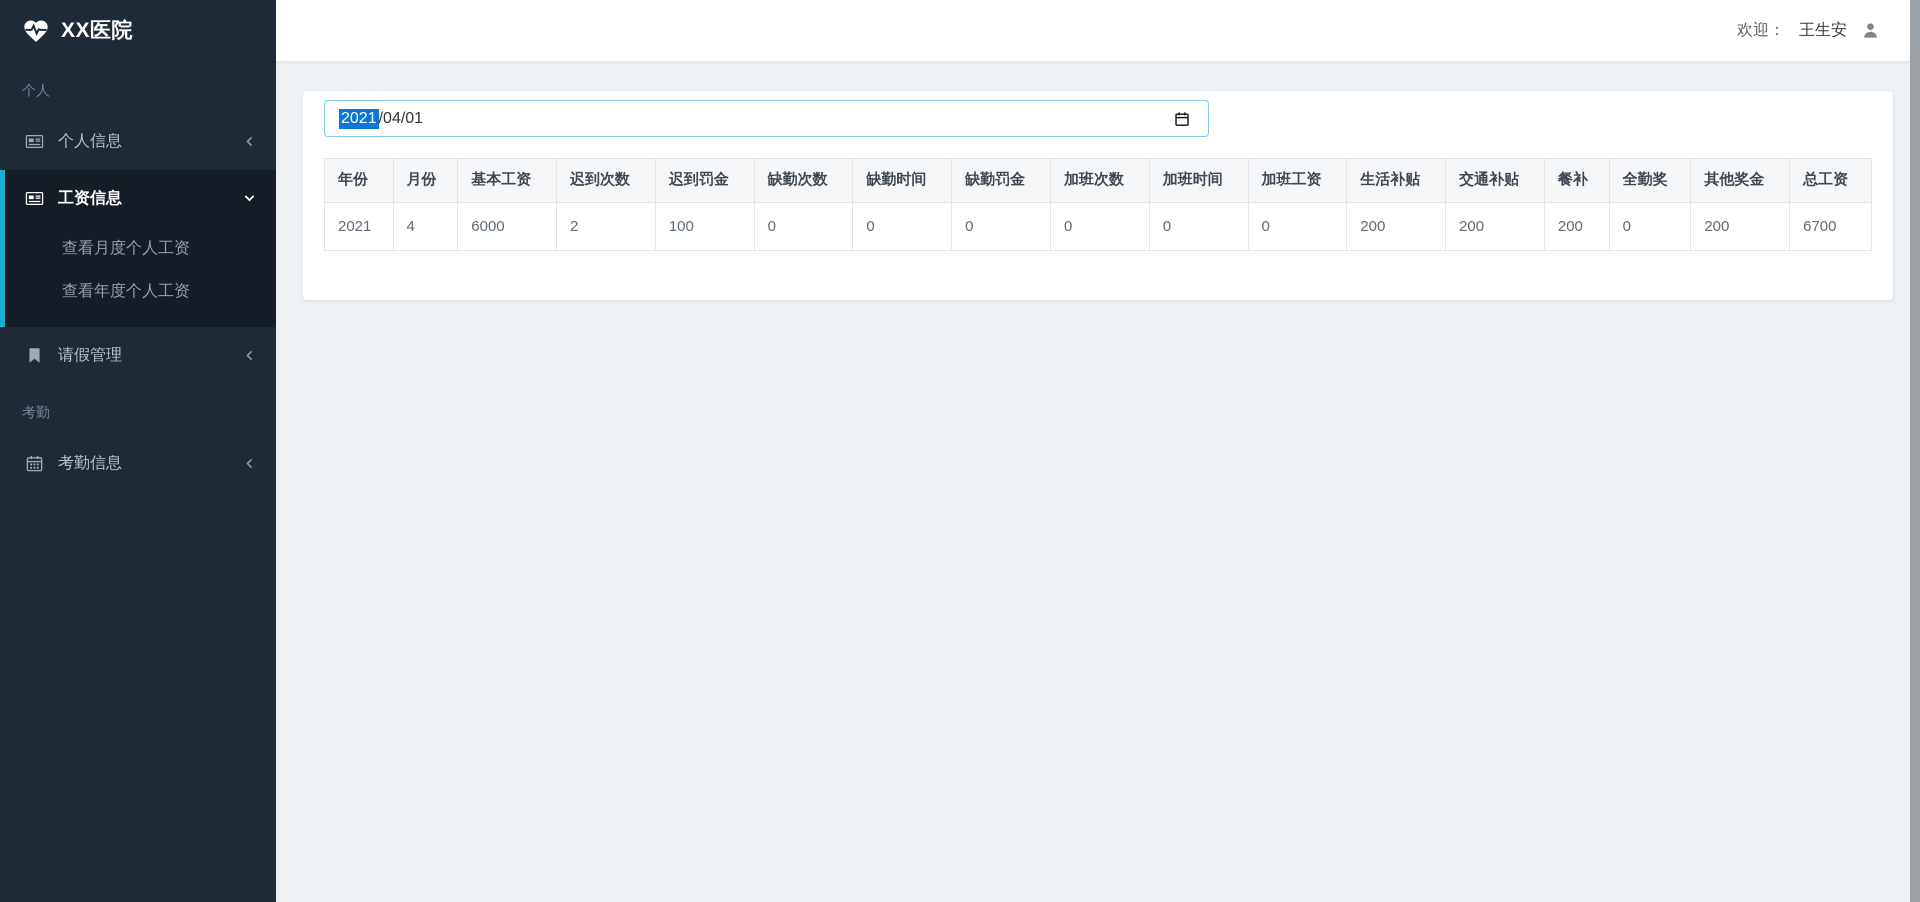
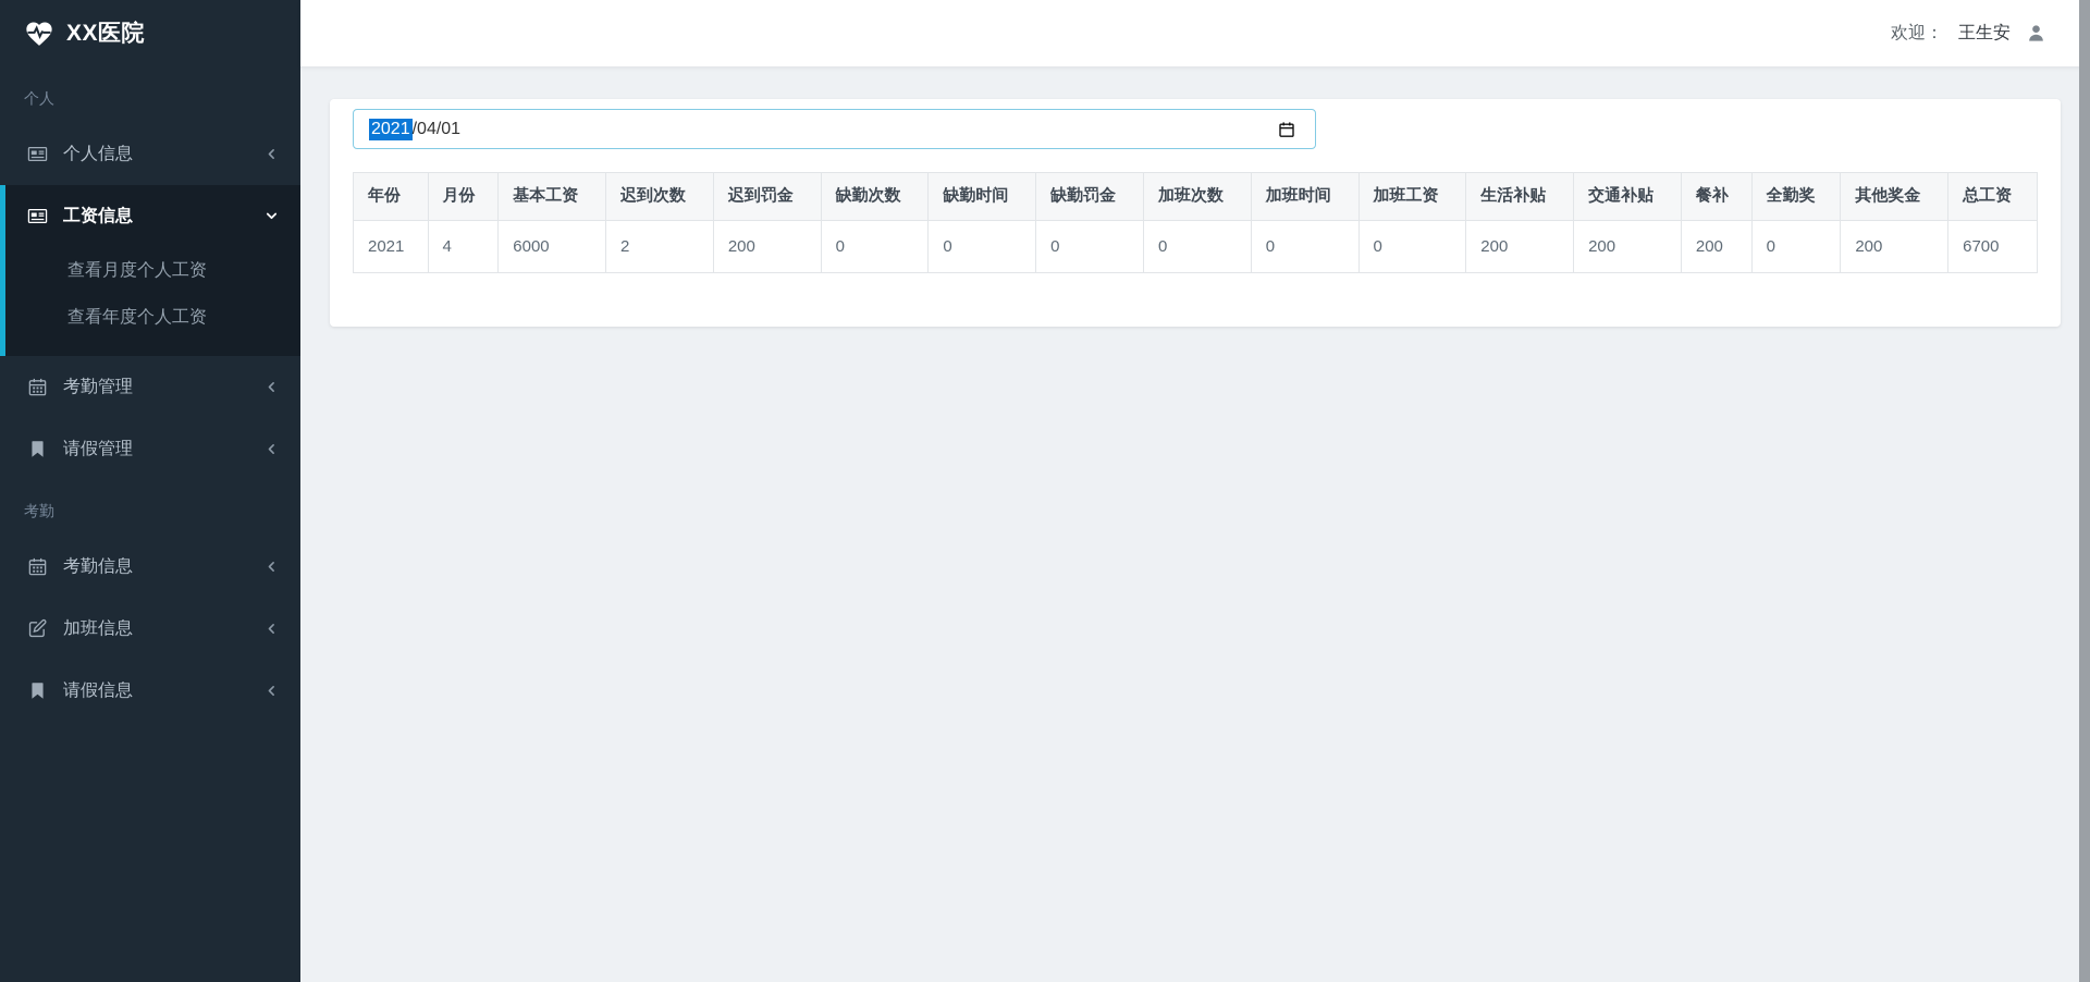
  XX医院
  个人
  个人信息
  工资信息
  查看月度个人工资
  查看年度个人工资
+ 考勤管理
  请假管理
  考勤
  考勤信息
+ 加班信息
+ 请假信息
  欢迎：
  王生安
  2021
  /04/01
  年份	月份	基本工资	迟到次数	迟到罚金	缺勤次数	缺勤时间	缺勤罚金	加班次数	加班时间	加班工资	生活补贴	交通补贴	餐补	全勤奖	其他奖金	总工资
- 2021	4	6000	2	100	0	0	0	0	0	0	200	200	200	0	200	6700
+ 2021	4	6000	2	200	0	0	0	0	0	0	200	200	200	0	200	6700
